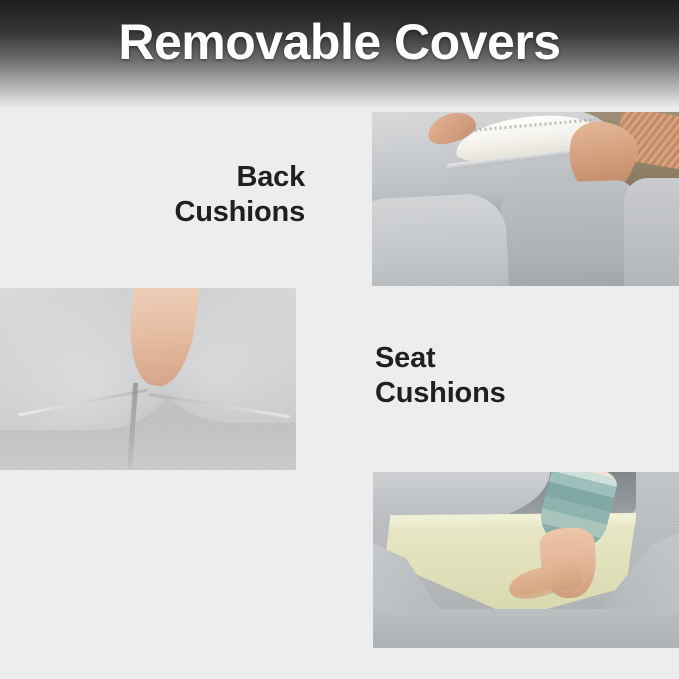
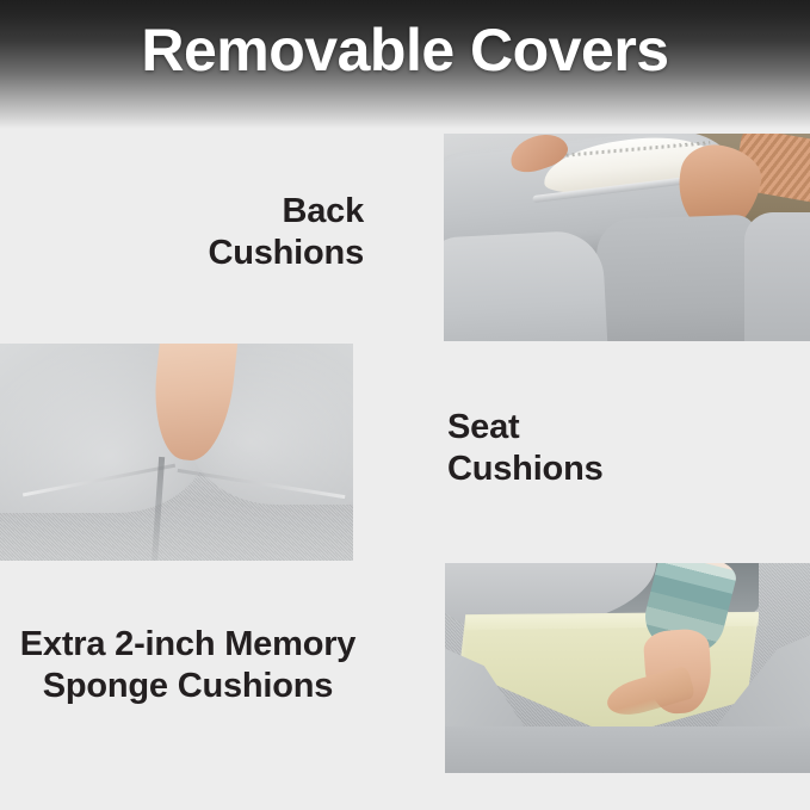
  Removable Covers
  Back
  Cushions
  Seat
  Cushions
+ Extra 2-inch Memory
+ Sponge Cushions
